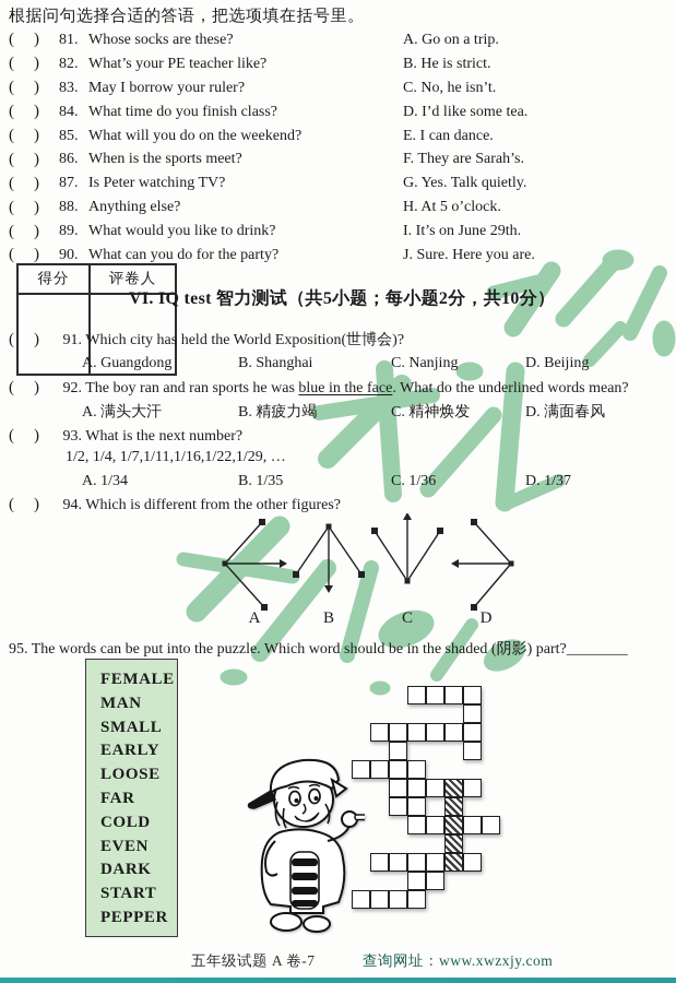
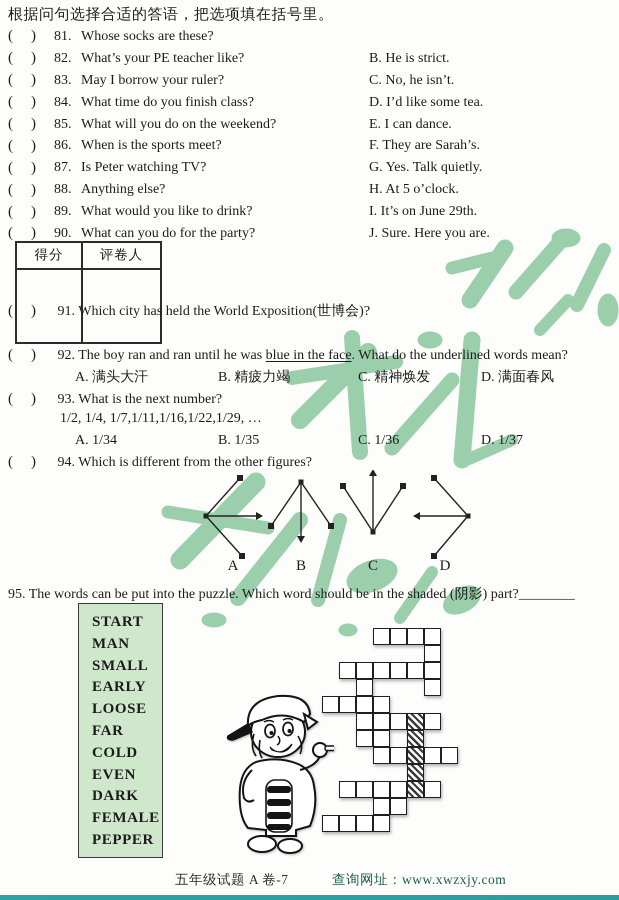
  根据问句选择合适的答语，把选项填在括号里。
  (
  )
  81.
  Whose socks are these?
- A. Go on a trip.
  (
  )
  82.
  What’s your PE teacher like?
  B. He is strict.
  (
  )
  83.
  May I borrow your ruler?
  C. No, he isn’t.
  (
  )
  84.
  What time do you finish class?
  D. I’d like some tea.
  (
  )
  85.
  What will you do on the weekend?
  E. I can dance.
  (
  )
  86.
  When is the sports meet?
  F. They are Sarah’s.
  (
  )
  87.
  Is Peter watching TV?
  G. Yes. Talk quietly.
  (
  )
  88.
  Anything else?
  H. At 5 o’clock.
  (
  )
  89.
  What would you like to drink?
  I. It’s on June 29th.
  (
  )
  90.
  What can you do for the party?
  J. Sure. Here you are.
  得分
  评卷人
- VI. IQ test 智力测试（共5小题；每小题2分，共10分）
  (
  )
  91. Which city has held the World Exposition(世博会)?
- A. Guangdong
- B. Shanghai
- C. Nanjing
- D. Beijing
  (
  )
- 92. The boy ran and ran sports he was blue in the face. What do the underlined words mean?
+ 92. The boy ran and ran until he was blue in the face. What do the underlined words mean?
  A. 满头大汗
  B. 精疲力竭
  C. 精神焕发
  D. 满面春风
  (
  )
  93. What is the next number?
  1/2, 1/4, 1/7,1/11,1/16,1/22,1/29, …
  A. 1/34
  B. 1/35
  C. 1/36
  D. 1/37
  (
  )
  94. Which is different from the other figures?
  A
  B
  C
  D
  95. The words can be put into the puzzle. Which word should be in the shaded (阴影) part?________
- FEMALE
+ START
  MAN
  SMALL
  EARLY
  LOOSE
  FAR
  COLD
  EVEN
  DARK
- START
+ FEMALE
  PEPPER
  五年级试题 A 卷-7
  查询网址：www.xwzxjy.com
